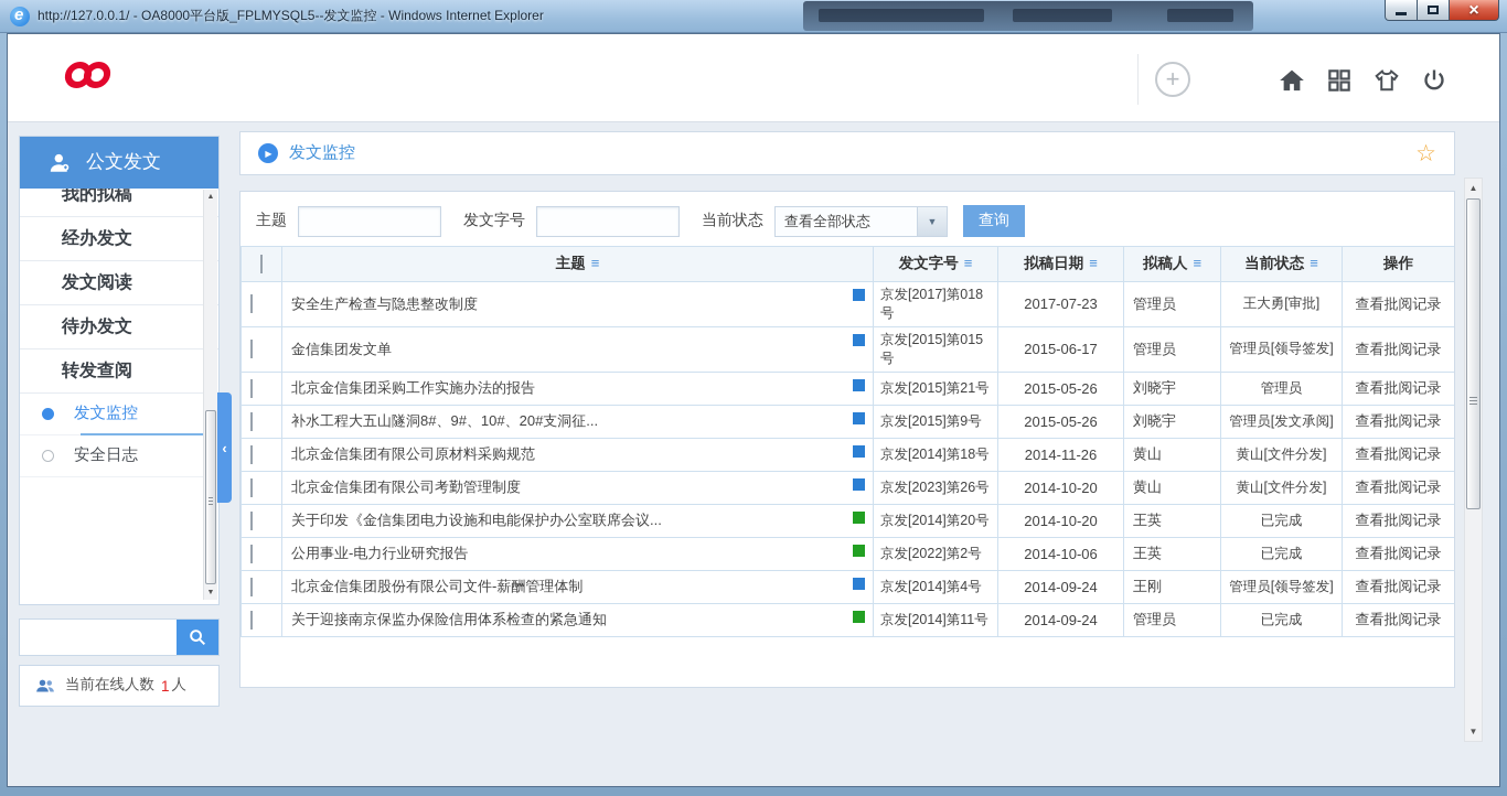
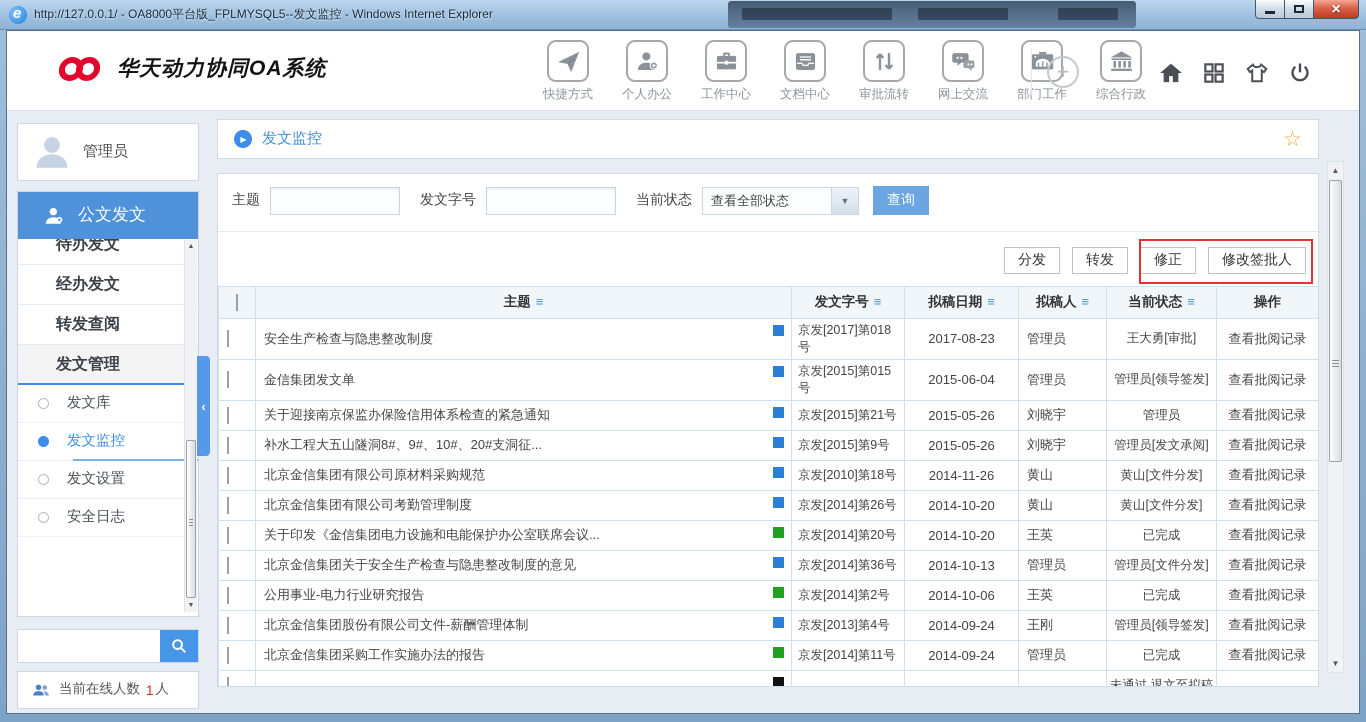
  http://127.0.0.1/ - OA8000平台版_FPLMYSQL5--发文监控 - Windows Internet Explorer
+ 华天动力协同OA系统
+ 快捷方式
+ 个人办公
+ 工作中心
+ 文档中心
+ 审批流转
+ 网上交流
+ 部门工作
+ 综合行政
+ 管理员
  公文发文
- 我的拟稿
- 经办发文
+ 待办发文
- 发文阅读
- 待办发文
+ 经办发文
  转发查阅
+ 发文管理
+ 发文库
  发文监控
+ 发文设置
  安全日志
  当前在线人数
  1
  人
  发文监控
  主题
  发文字号
  当前状态
  查看全部状态
  查询
+ 分发
+ 转发
+ 修正
+ 修改签批人
  	主题 ≡	发文字号 ≡	拟稿日期 ≡	拟稿人 ≡	当前状态 ≡	操作
- 	安全生产检查与隐患整改制度	京发[2017]第018号	2017-07-23	管理员	王大勇[审批]	查看批阅记录
+ 	安全生产检查与隐患整改制度	京发[2017]第018号	2017-08-23	管理员	王大勇[审批]	查看批阅记录
- 	金信集团发文单	京发[2015]第015号	2015-06-17	管理员	管理员[领导签发]	查看批阅记录
+ 	金信集团发文单	京发[2015]第015号	2015-06-04	管理员	管理员[领导签发]	查看批阅记录
- 	北京金信集团采购工作实施办法的报告	京发[2015]第21号	2015-05-26	刘晓宇	管理员	查看批阅记录
+ 	关于迎接南京保监办保险信用体系检查的紧急通知	京发[2015]第21号	2015-05-26	刘晓宇	管理员	查看批阅记录
  	补水工程大五山隧洞8#、9#、10#、20#支洞征...	京发[2015]第9号	2015-05-26	刘晓宇	管理员[发文承阅]	查看批阅记录
- 	北京金信集团有限公司原材料采购规范	京发[2014]第18号	2014-11-26	黄山	黄山[文件分发]	查看批阅记录
+ 	北京金信集团有限公司原材料采购规范	京发[2010]第18号	2014-11-26	黄山	黄山[文件分发]	查看批阅记录
- 	北京金信集团有限公司考勤管理制度	京发[2023]第26号	2014-10-20	黄山	黄山[文件分发]	查看批阅记录
+ 	北京金信集团有限公司考勤管理制度	京发[2014]第26号	2014-10-20	黄山	黄山[文件分发]	查看批阅记录
  	关于印发《金信集团电力设施和电能保护办公室联席会议...	京发[2014]第20号	2014-10-20	王英	已完成	查看批阅记录
+ 	北京金信集团关于安全生产检查与隐患整改制度的意见	京发[2014]第36号	2014-10-13	管理员	管理员[文件分发]	查看批阅记录
- 	公用事业-电力行业研究报告	京发[2022]第2号	2014-10-06	王英	已完成	查看批阅记录
+ 	公用事业-电力行业研究报告	京发[2014]第2号	2014-10-06	王英	已完成	查看批阅记录
- 	北京金信集团股份有限公司文件-薪酬管理体制	京发[2014]第4号	2014-09-24	王刚	管理员[领导签发]	查看批阅记录
+ 	北京金信集团股份有限公司文件-薪酬管理体制	京发[2013]第4号	2014-09-24	王刚	管理员[领导签发]	查看批阅记录
- 	关于迎接南京保监办保险信用体系检查的紧急通知	京发[2014]第11号	2014-09-24	管理员	已完成	查看批阅记录
+ 	北京金信集团采购工作实施办法的报告	京发[2014]第11号	2014-09-24	管理员	已完成	查看批阅记录
+ 					未通过 退文至拟稿
